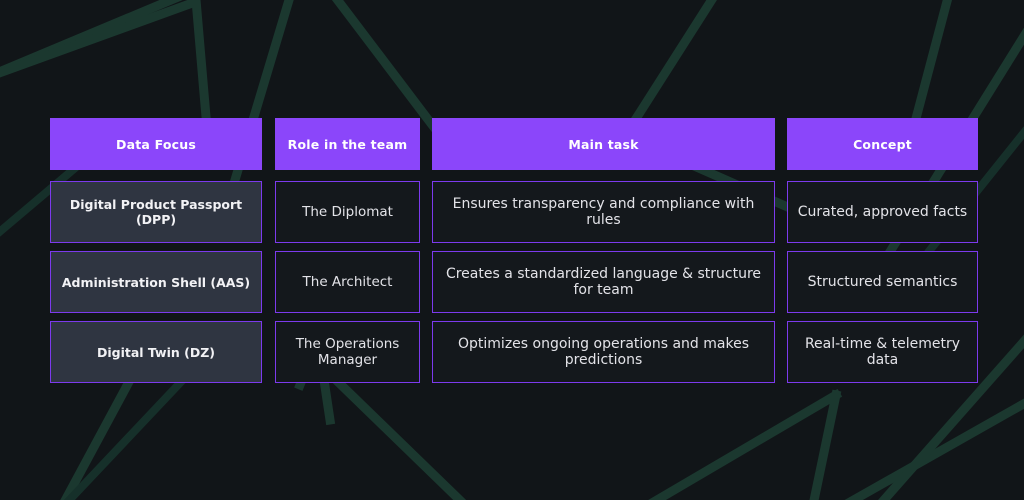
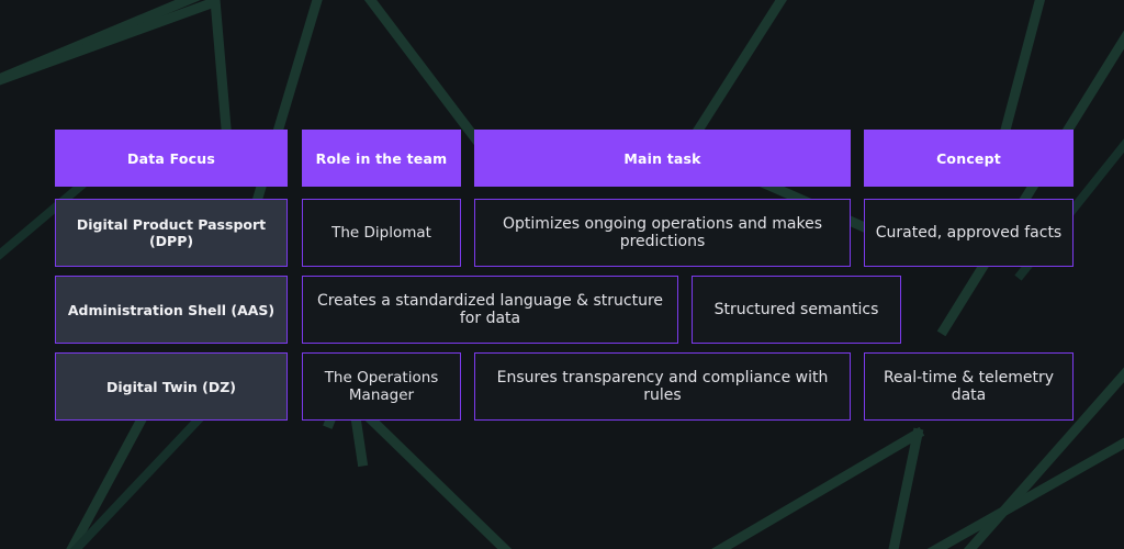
  Data Focus
  Role in the team
  Main task
  Concept
  Digital Product Passport (DPP)
  The Diplomat
- Ensures transparency and compliance with rules
+ Optimizes ongoing operations and makes predictions
  Curated, approved facts
  Administration Shell (AAS)
- The Architect
- Creates a standardized language & structure for team
+ Creates a standardized language & structure for data
  Structured semantics
  Digital Twin (DZ)
  The Operations Manager
- Optimizes ongoing operations and makes predictions
+ Ensures transparency and compliance with rules
  Real-time & telemetry data
